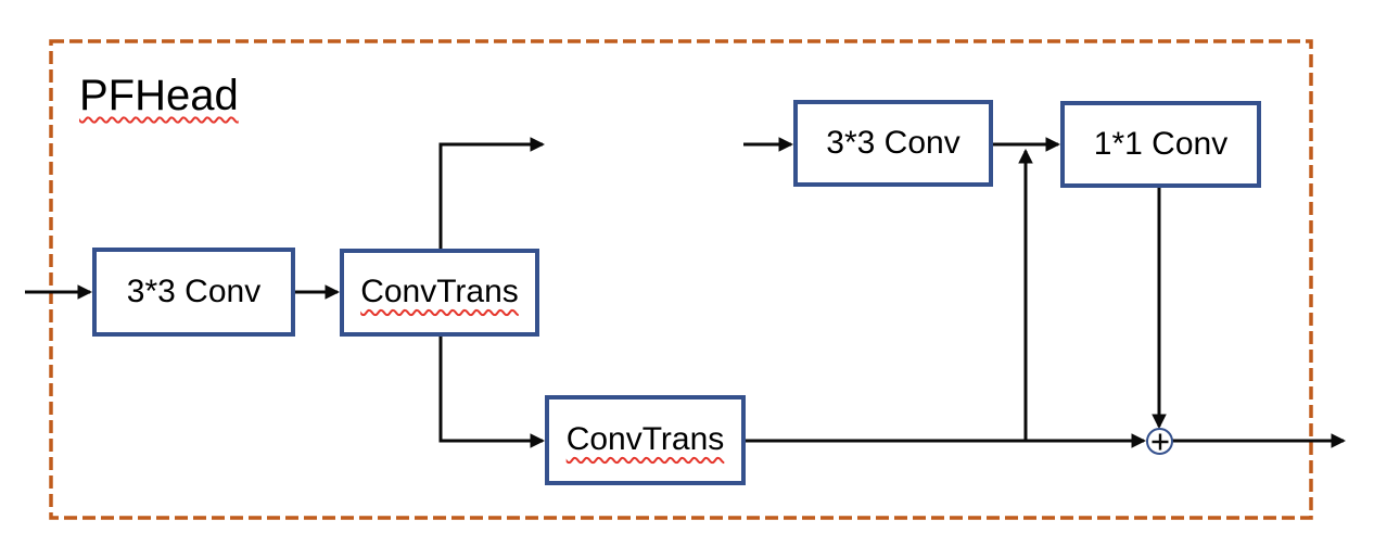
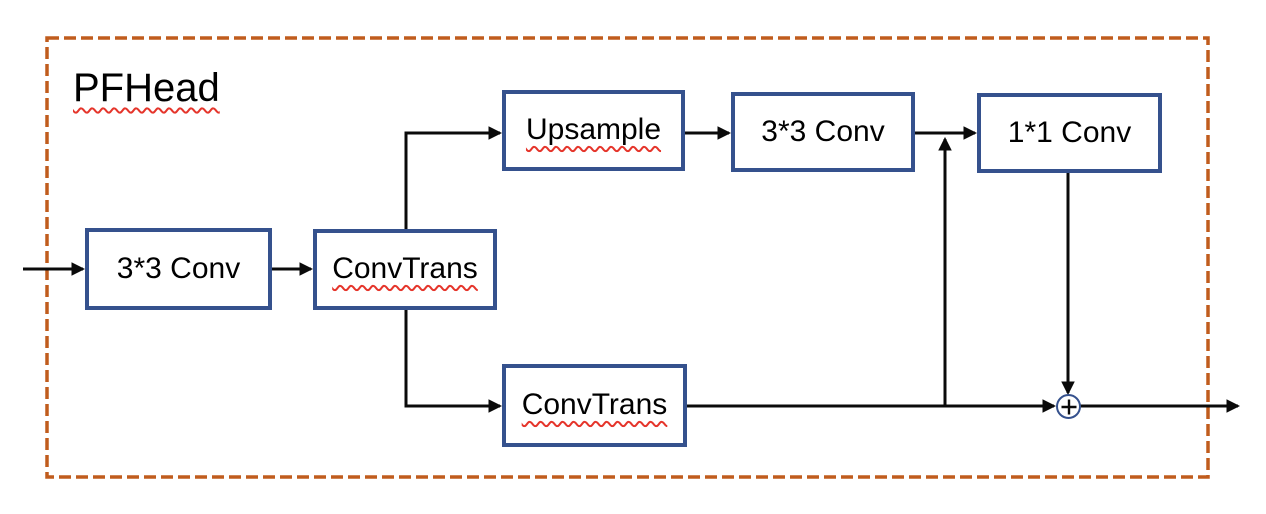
  PFHead
  3*3 Conv
  ConvTrans
+ Upsample
  3*3 Conv
  1*1 Conv
  ConvTrans
